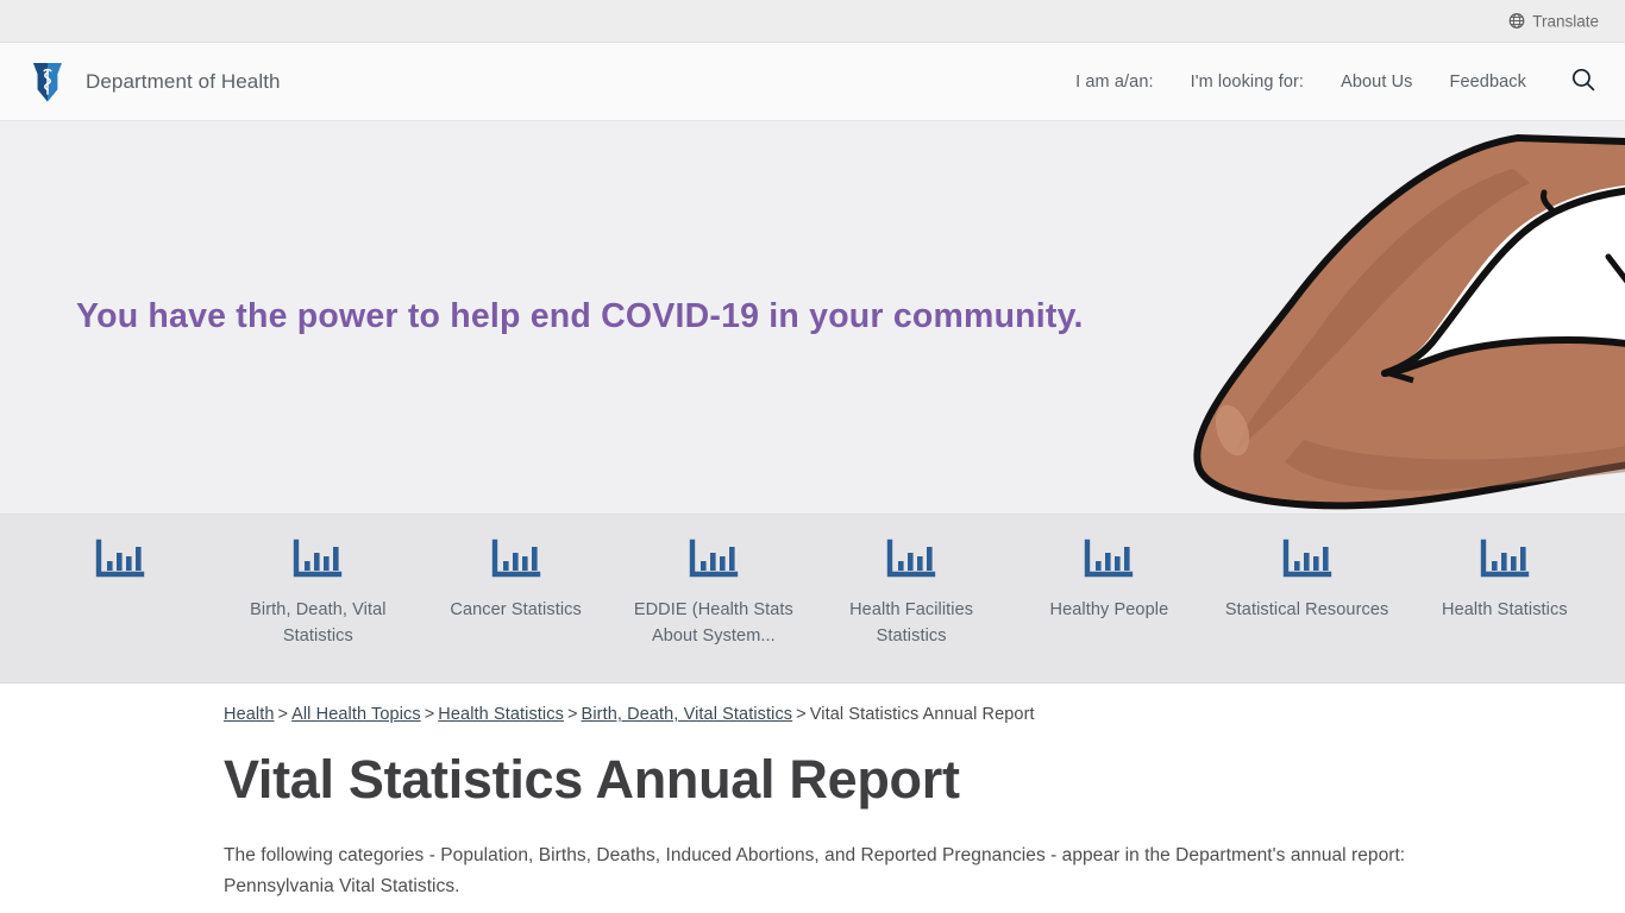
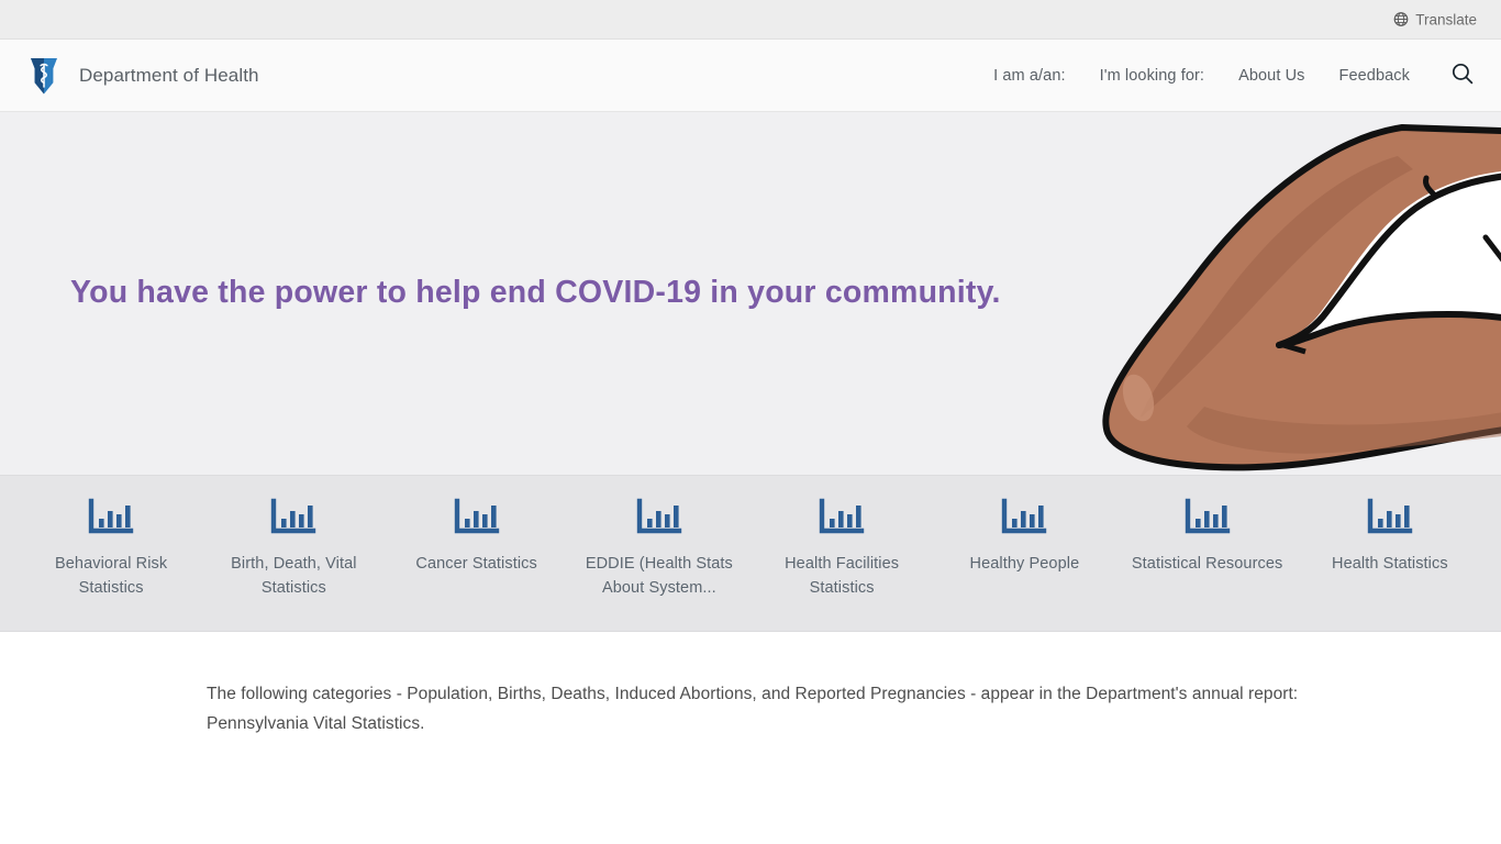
  Translate
  Department of Health
  I am a/an:
  I'm looking for:
  About Us
  Feedback
  You have the power to help end COVID-19 in your community.
+ Behavioral Risk Statistics
  Birth, Death, Vital Statistics
  Cancer Statistics
  EDDIE (Health Stats About System...
  Health Facilities Statistics
  Healthy People
  Statistical Resources
  Health Statistics
- Health > All Health Topics > Health Statistics > Birth, Death, Vital Statistics > Vital Statistics Annual Report
- Vital Statistics Annual Report
  The following categories - Population, Births, Deaths, Induced Abortions, and Reported Pregnancies - appear in the Department's annual report: Pennsylvania Vital Statistics.
